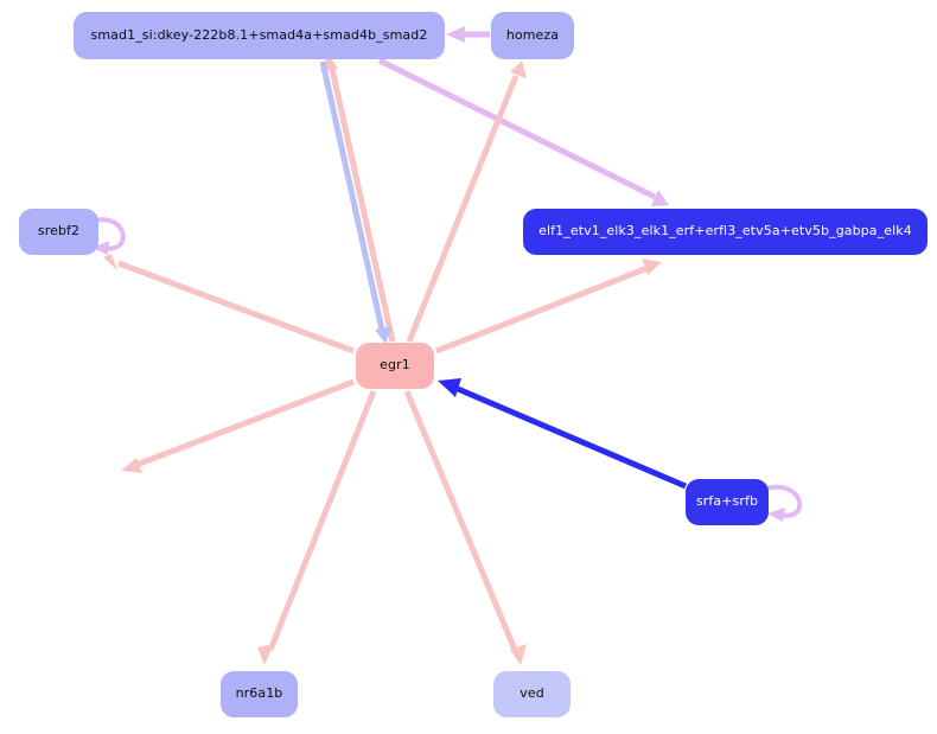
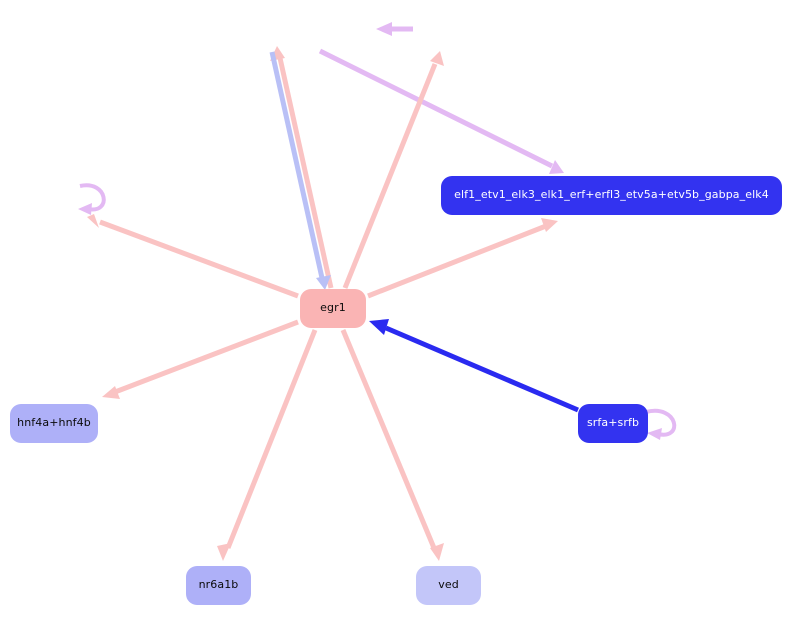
- smad1_si:dkey-222b8.1+smad4a+smad4b_smad2
- homeza
- srebf2
  elf1_etv1_elk3_elk1_erf+erfl3_etv5a+etv5b_gabpa_elk4
  egr1
+ hnf4a+hnf4b
  srfa+srfb
  nr6a1b
  ved
